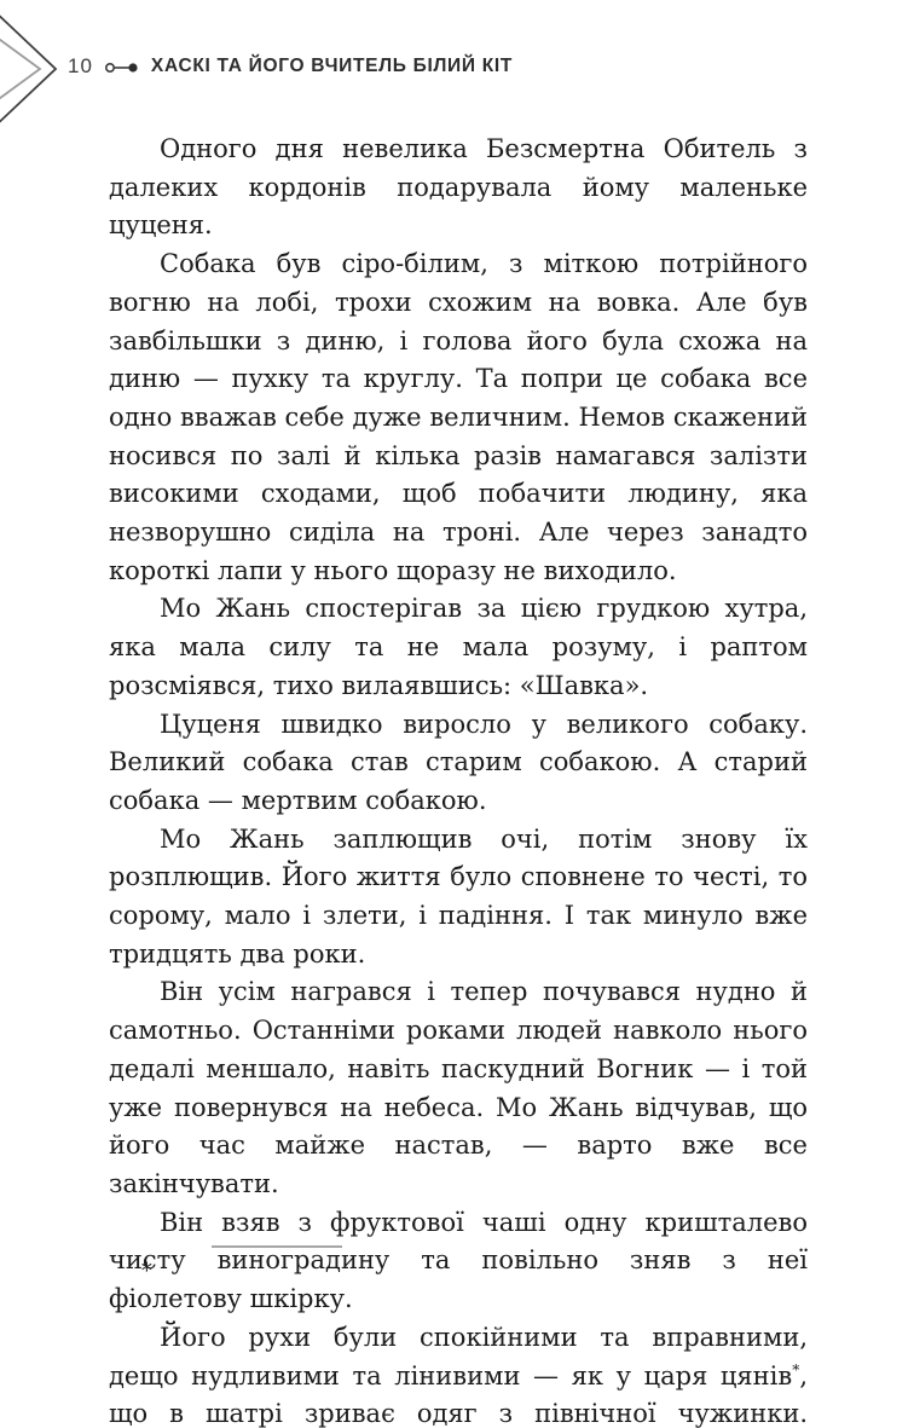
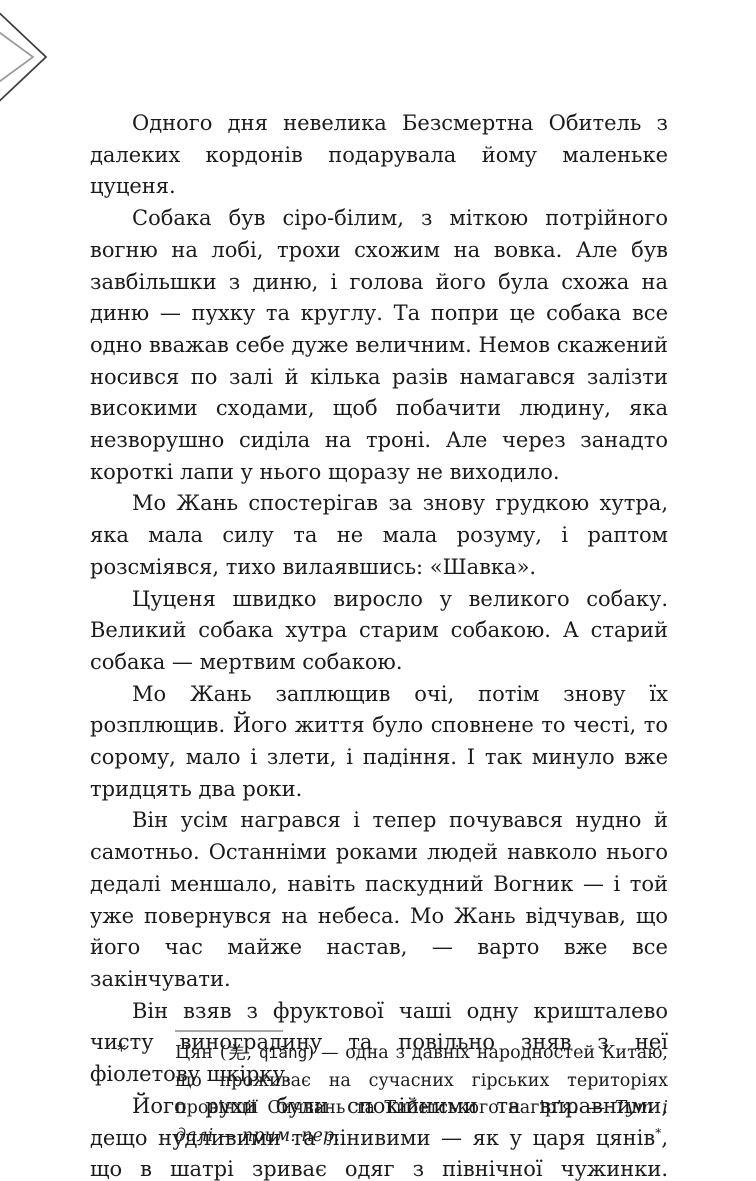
- 10
- ХАСКІ ТА ЙОГО ВЧИТЕЛЬ БІЛИЙ КІТ
  Одного дня невелика Безсмертна Обитель з далеких кордонів подарувала йому маленьке цуценя.
  Собака був сіро-білим, з міткою потрійного вогню на лобі, трохи схожим на вовка. Але був завбільшки з диню, і голова його була схожа на диню — пухку та круглу. Та попри це собака все одно вважав себе дуже величним. Немов скажений носився по залі й кілька разів намагався залізти високими сходами, щоб побачити людину, яка незворушно сиділа на троні. Але через занадто короткі лапи у нього щоразу не виходило.
- Мо Жань спостерігав за цією грудкою хутра, яка мала силу та не мала розуму, і раптом розсміявся, тихо вилаявшись: «Шавка».
+ Мо Жань спостерігав за знову грудкою хутра, яка мала силу та не мала розуму, і раптом розсміявся, тихо вилаявшись: «Шавка».
- Цуценя швидко виросло у великого собаку. Великий собака став старим собакою. А старий собака — мертвим собакою.
+ Цуценя швидко виросло у великого собаку. Великий собака хутра старим собакою. А старий собака — мертвим собакою.
  Мо Жань заплющив очі, потім знову їх розплющив. Його життя було сповнене то честі, то сорому, мало і злети, і падіння. І так минуло вже тридцять два роки.
  Він усім награвся і тепер почувався нудно й самотньо. Останніми роками людей навколо нього дедалі меншало, навіть паскудний Вогник — і той уже повернувся на небеса. Мо Жань відчував, що його час майже настав, — варто вже все закінчувати.
  Він взяв з фруктової чаші одну кришталево чисту виноградину та повільно зняв з неї фіолетову шкірку.
  Його рухи були спокійними та вправними, дещо нудливими та лінивими — як у царя цянів*, що в шатрі зриває одяг з північної чужинки.
  *
+ Цян (羌, qiāng) — одна з давніх народностей Китаю, що проживає на сучасних гірських територіях провінції Сичвань та Тибетського нагір’я. — Тут і далі — прим. пер.
